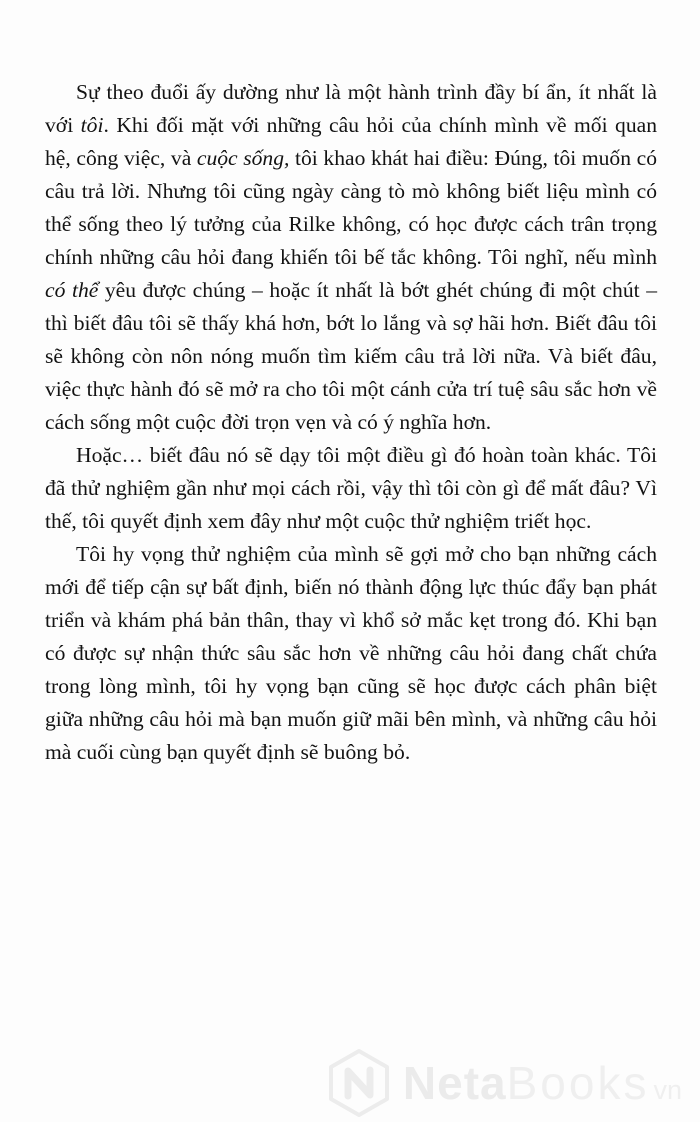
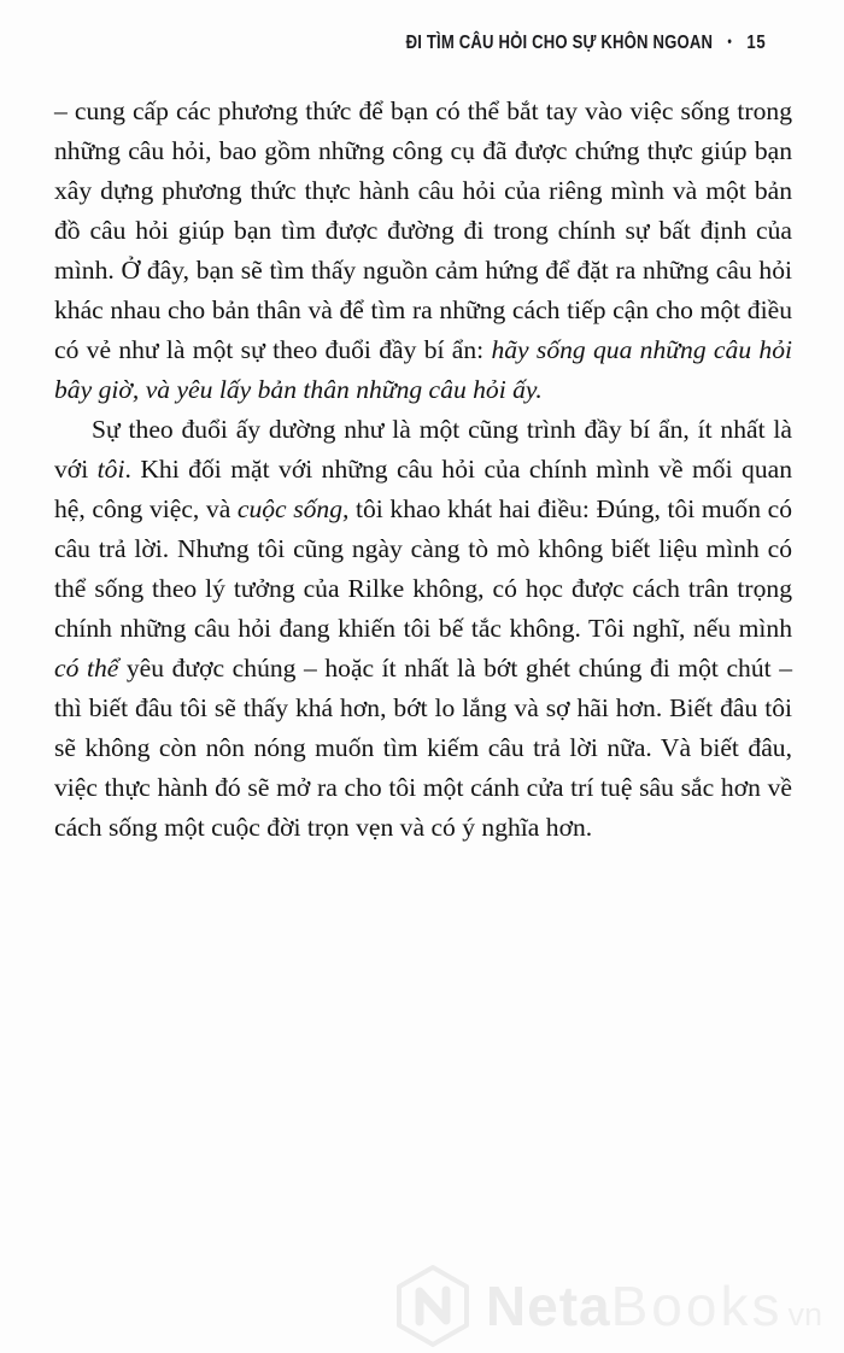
+ ĐI TÌM CÂU HỎI CHO SỰ KHÔN NGOAN • 15
+ – cung cấp các phương thức để bạn có thể bắt tay vào việc sống trong những câu hỏi, bao gồm những công cụ đã được chứng thực giúp bạn xây dựng phương thức thực hành câu hỏi của riêng mình và một bản đồ câu hỏi giúp bạn tìm được đường đi trong chính sự bất định của mình. Ở đây, bạn sẽ tìm thấy nguồn cảm hứng để đặt ra những câu hỏi khác nhau cho bản thân và để tìm ra những cách tiếp cận cho một điều có vẻ như là một sự theo đuổi đầy bí ẩn: hãy sống qua những câu hỏi bây giờ, và yêu lấy bản thân những câu hỏi ấy.
- Sự theo đuổi ấy dường như là một hành trình đầy bí ẩn, ít nhất là với tôi. Khi đối mặt với những câu hỏi của chính mình về mối quan hệ, công việc, và cuộc sống, tôi khao khát hai điều: Đúng, tôi muốn có câu trả lời. Nhưng tôi cũng ngày càng tò mò không biết liệu mình có thể sống theo lý tưởng của Rilke không, có học được cách trân trọng chính những câu hỏi đang khiến tôi bế tắc không. Tôi nghĩ, nếu mình có thể yêu được chúng – hoặc ít nhất là bớt ghét chúng đi một chút – thì biết đâu tôi sẽ thấy khá hơn, bớt lo lắng và sợ hãi hơn. Biết đâu tôi sẽ không còn nôn nóng muốn tìm kiếm câu trả lời nữa. Và biết đâu, việc thực hành đó sẽ mở ra cho tôi một cánh cửa trí tuệ sâu sắc hơn về cách sống một cuộc đời trọn vẹn và có ý nghĩa hơn.
+ Sự theo đuổi ấy dường như là một cũng trình đầy bí ẩn, ít nhất là với tôi. Khi đối mặt với những câu hỏi của chính mình về mối quan hệ, công việc, và cuộc sống, tôi khao khát hai điều: Đúng, tôi muốn có câu trả lời. Nhưng tôi cũng ngày càng tò mò không biết liệu mình có thể sống theo lý tưởng của Rilke không, có học được cách trân trọng chính những câu hỏi đang khiến tôi bế tắc không. Tôi nghĩ, nếu mình có thể yêu được chúng – hoặc ít nhất là bớt ghét chúng đi một chút – thì biết đâu tôi sẽ thấy khá hơn, bớt lo lắng và sợ hãi hơn. Biết đâu tôi sẽ không còn nôn nóng muốn tìm kiếm câu trả lời nữa. Và biết đâu, việc thực hành đó sẽ mở ra cho tôi một cánh cửa trí tuệ sâu sắc hơn về cách sống một cuộc đời trọn vẹn và có ý nghĩa hơn.
- Hoặc… biết đâu nó sẽ dạy tôi một điều gì đó hoàn toàn khác. Tôi đã thử nghiệm gần như mọi cách rồi, vậy thì tôi còn gì để mất đâu? Vì thế, tôi quyết định xem đây như một cuộc thử nghiệm triết học.
- Tôi hy vọng thử nghiệm của mình sẽ gợi mở cho bạn những cách mới để tiếp cận sự bất định, biến nó thành động lực thúc đẩy bạn phát triển và khám phá bản thân, thay vì khổ sở mắc kẹt trong đó. Khi bạn có được sự nhận thức sâu sắc hơn về những câu hỏi đang chất chứa trong lòng mình, tôi hy vọng bạn cũng sẽ học được cách phân biệt giữa những câu hỏi mà bạn muốn giữ mãi bên mình, và những câu hỏi mà cuối cùng bạn quyết định sẽ buông bỏ.
